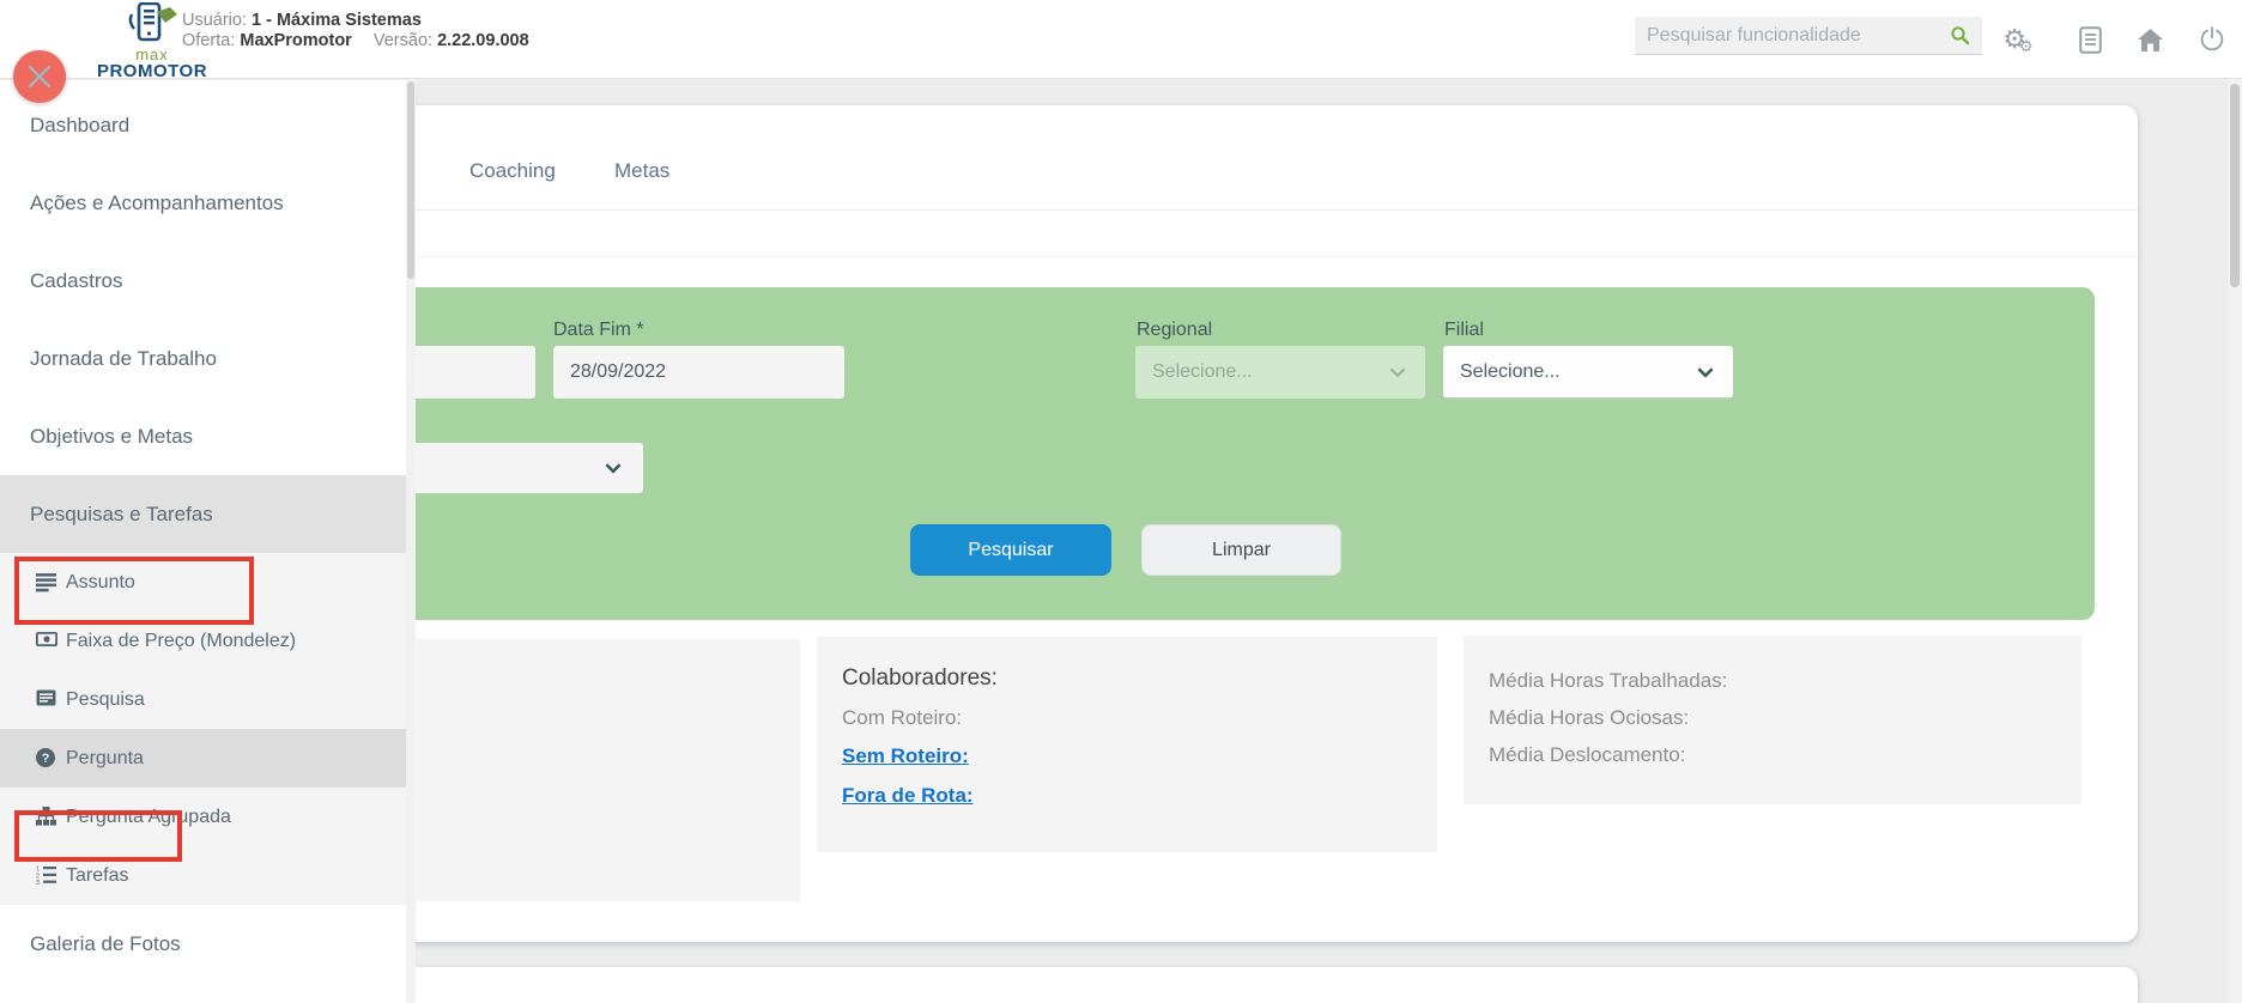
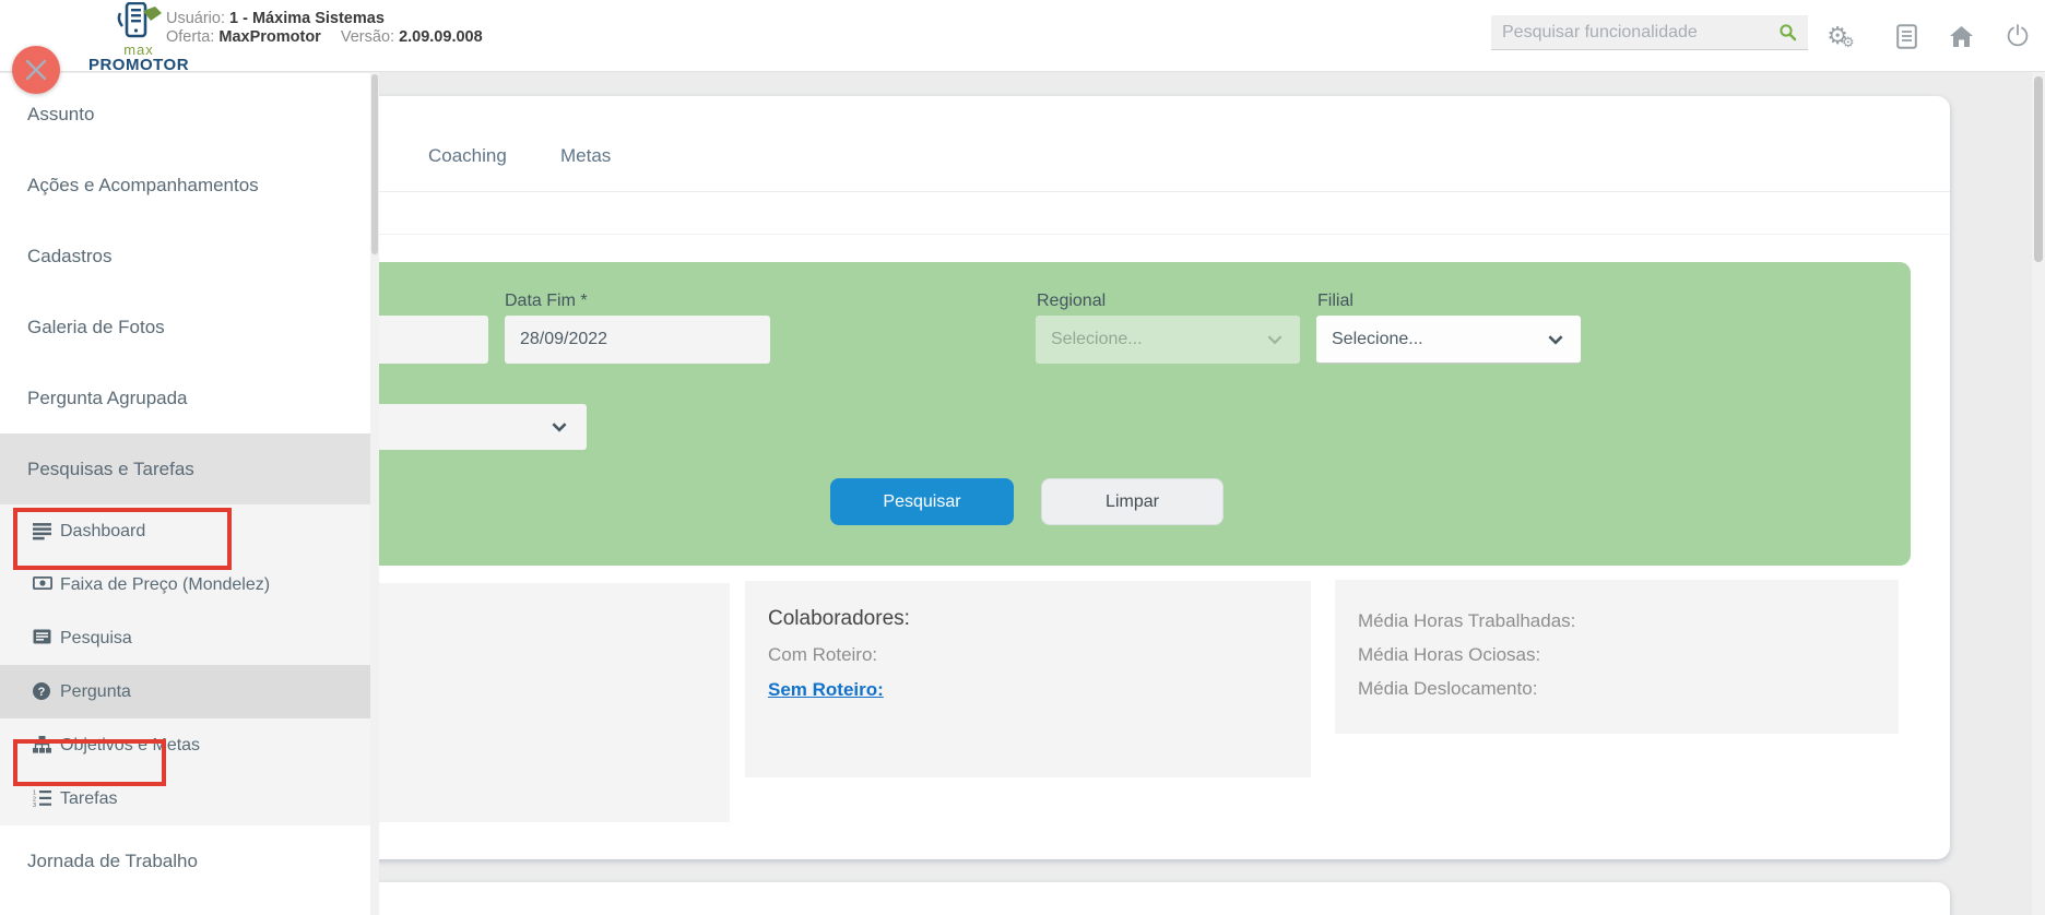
  Coaching
  Metas
  Data Fim *
  Regional
  Filial
  28/09/2022
  Selecione...
  Selecione...
  Pesquisar
  Limpar
  Colaboradores:
  Com Roteiro:
  Sem Roteiro:
- Fora de Rota:
  Média Horas Trabalhadas:
  Média Horas Ociosas:
  Média Deslocamento:
- Dashboard
+ Assunto
  Ações e Acompanhamentos
  Cadastros
- Jornada de Trabalho
+ Galeria de Fotos
- Objetivos e Metas
+ Pergunta Agrupada
  Pesquisas e Tarefas
- Assunto
+ Dashboard
  Faixa de Preço (Mondelez)
  Pesquisa
  ?
  Pergunta
- Pergunta Agrupada
+ Objetivos e Metas
  Tarefas
- Galeria de Fotos
+ Jornada de Trabalho
  max
  PROMOTOR
  Usuário: 1 - Máxima Sistemas
- Oferta: MaxPromotor Versão: 2.22.09.008
+ Oferta: MaxPromotor Versão: 2.09.09.008
  Pesquisar funcionalidade
  ⚙
  ⚙
